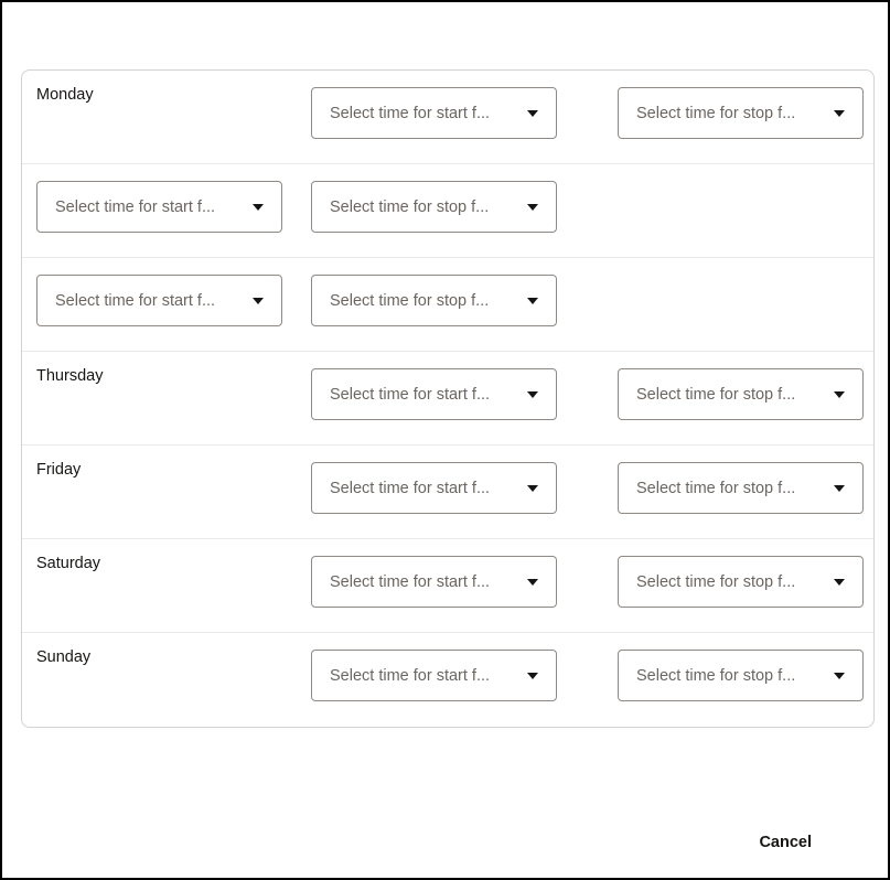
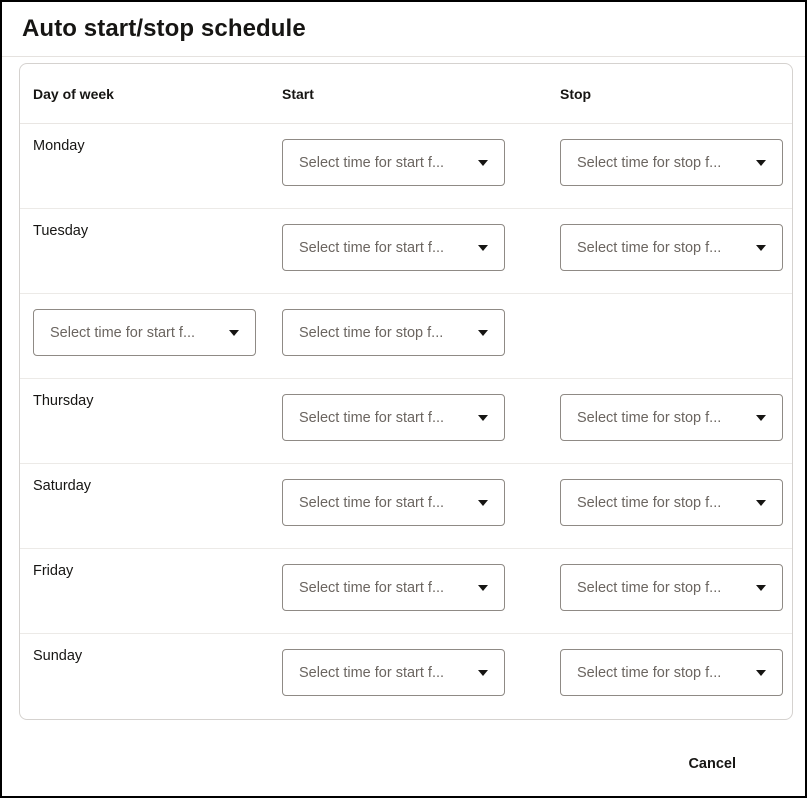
+ Auto start/stop schedule
+ Day of week
+ Start
+ Stop
  Monday
  Select time for start f...
  Select time for stop f...
+ Tuesday
  Select time for start f...
  Select time for stop f...
  Select time for start f...
  Select time for stop f...
  Thursday
  Select time for start f...
  Select time for stop f...
- Friday
+ Saturday
  Select time for start f...
  Select time for stop f...
- Saturday
+ Friday
  Select time for start f...
  Select time for stop f...
  Sunday
  Select time for start f...
  Select time for stop f...
  Cancel
